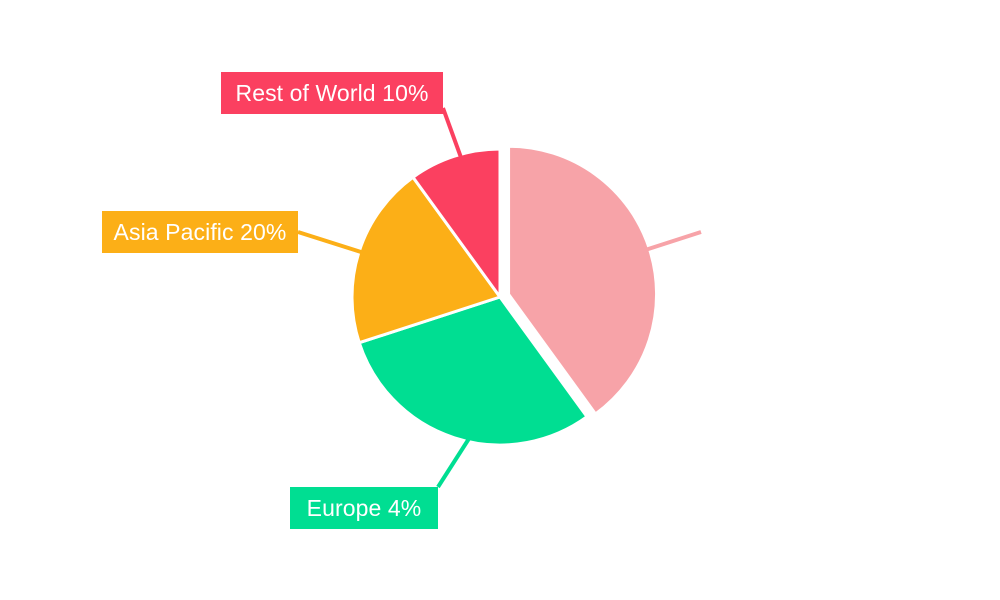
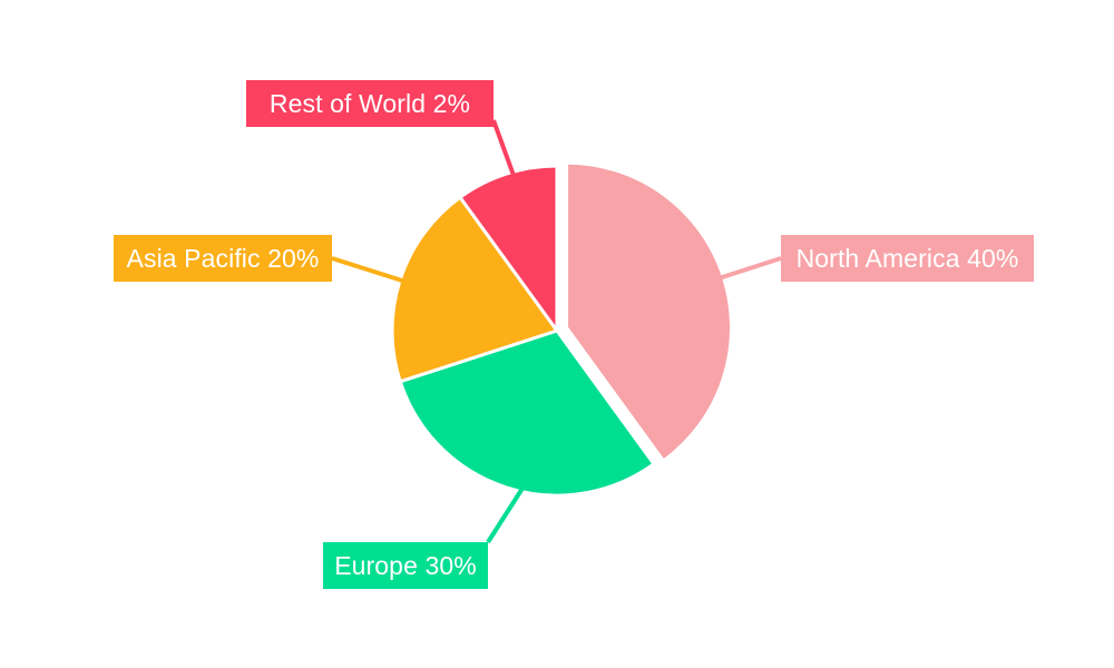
+ North America 40%
- Europe 4%
+ Europe 30%
  Asia Pacific 20%
- Rest of World 10%
+ Rest of World 2%
